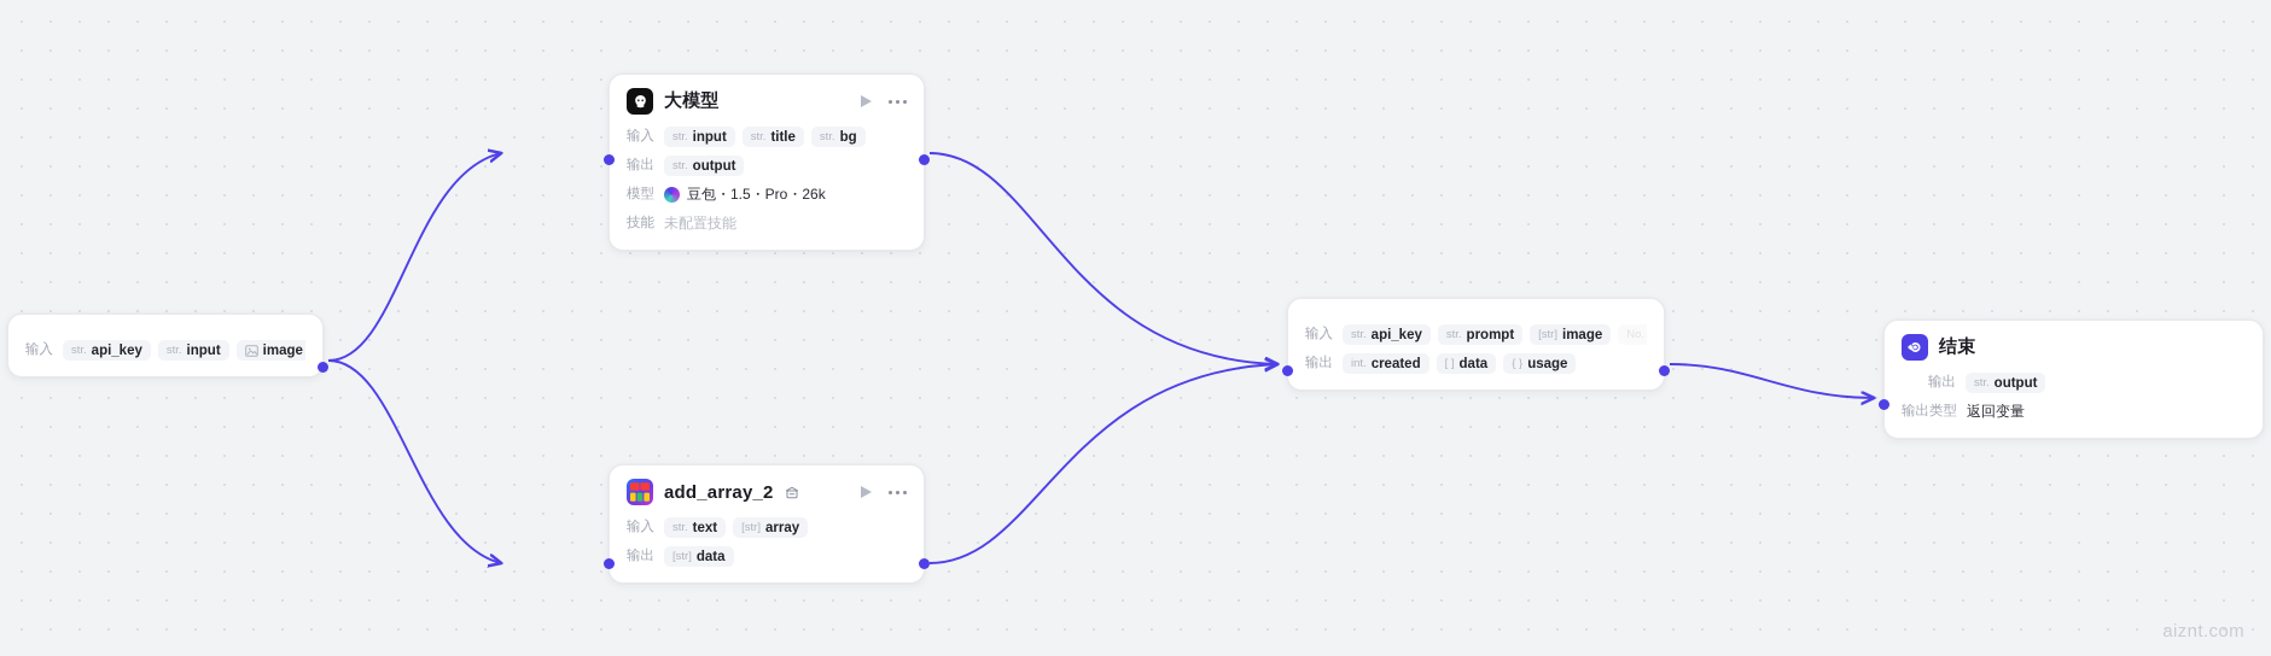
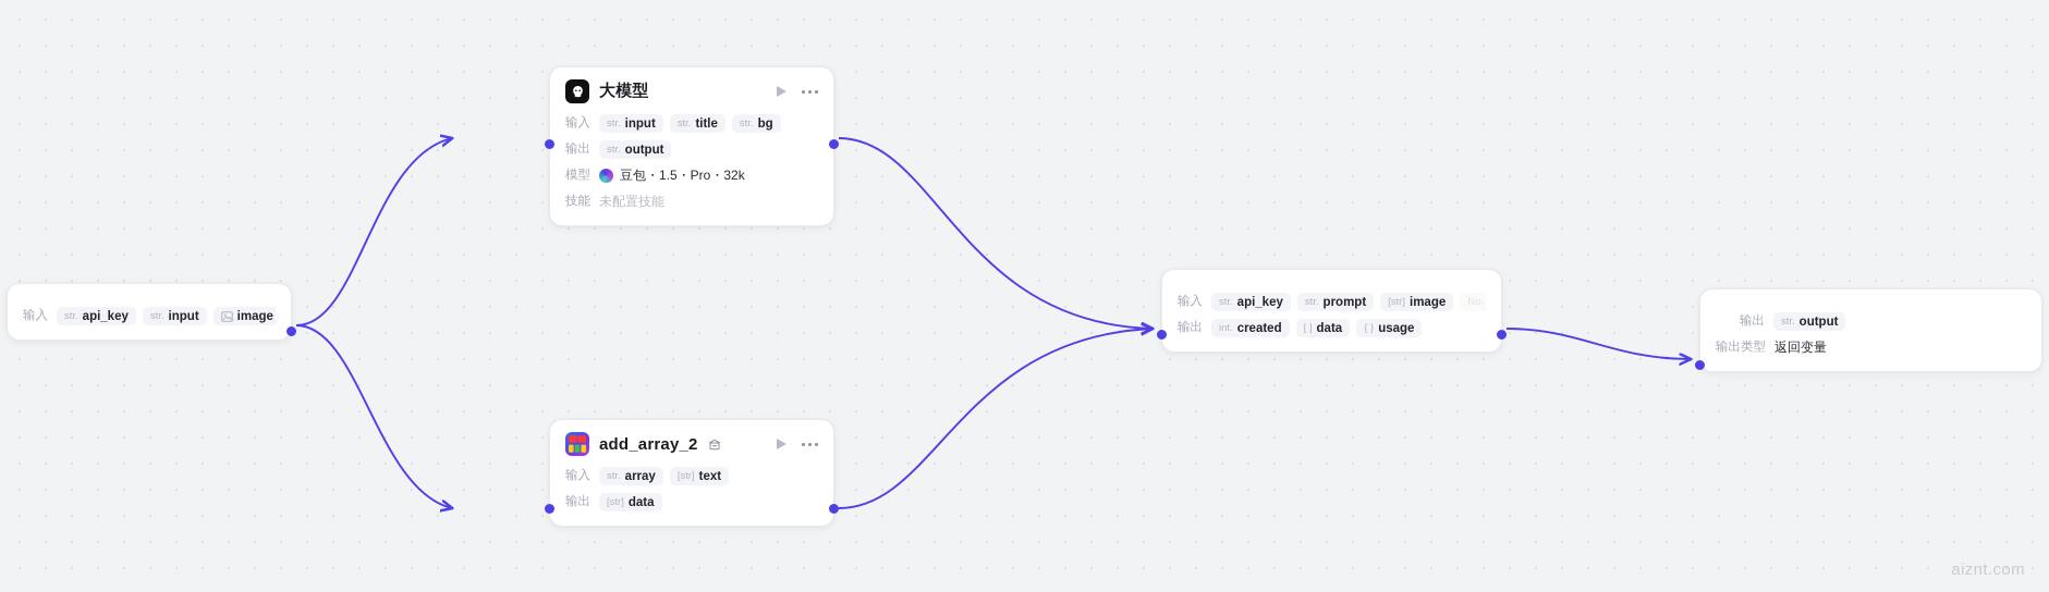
  输入
  str.
  api_key
  str.
  input
  image
  大模型
  输入
  str.
  input
  str.
  title
  str.
  bg
  输出
  str.
  output
  模型
- 豆包・1.5・Pro・26k
+ 豆包・1.5・Pro・32k
  技能
  未配置技能
  add_array_2
  输入
  str.
- text
+ array
  [str]
- array
+ text
  输出
  [str]
  data
  输入
  str.
  api_key
  str.
  prompt
  [str]
  image
  No.
  输出
  int.
  created
  [ ]
  data
  { }
  usage
- 结束
  输出
  str.
  output
  输出类型
  返回变量
  aiznt.com
